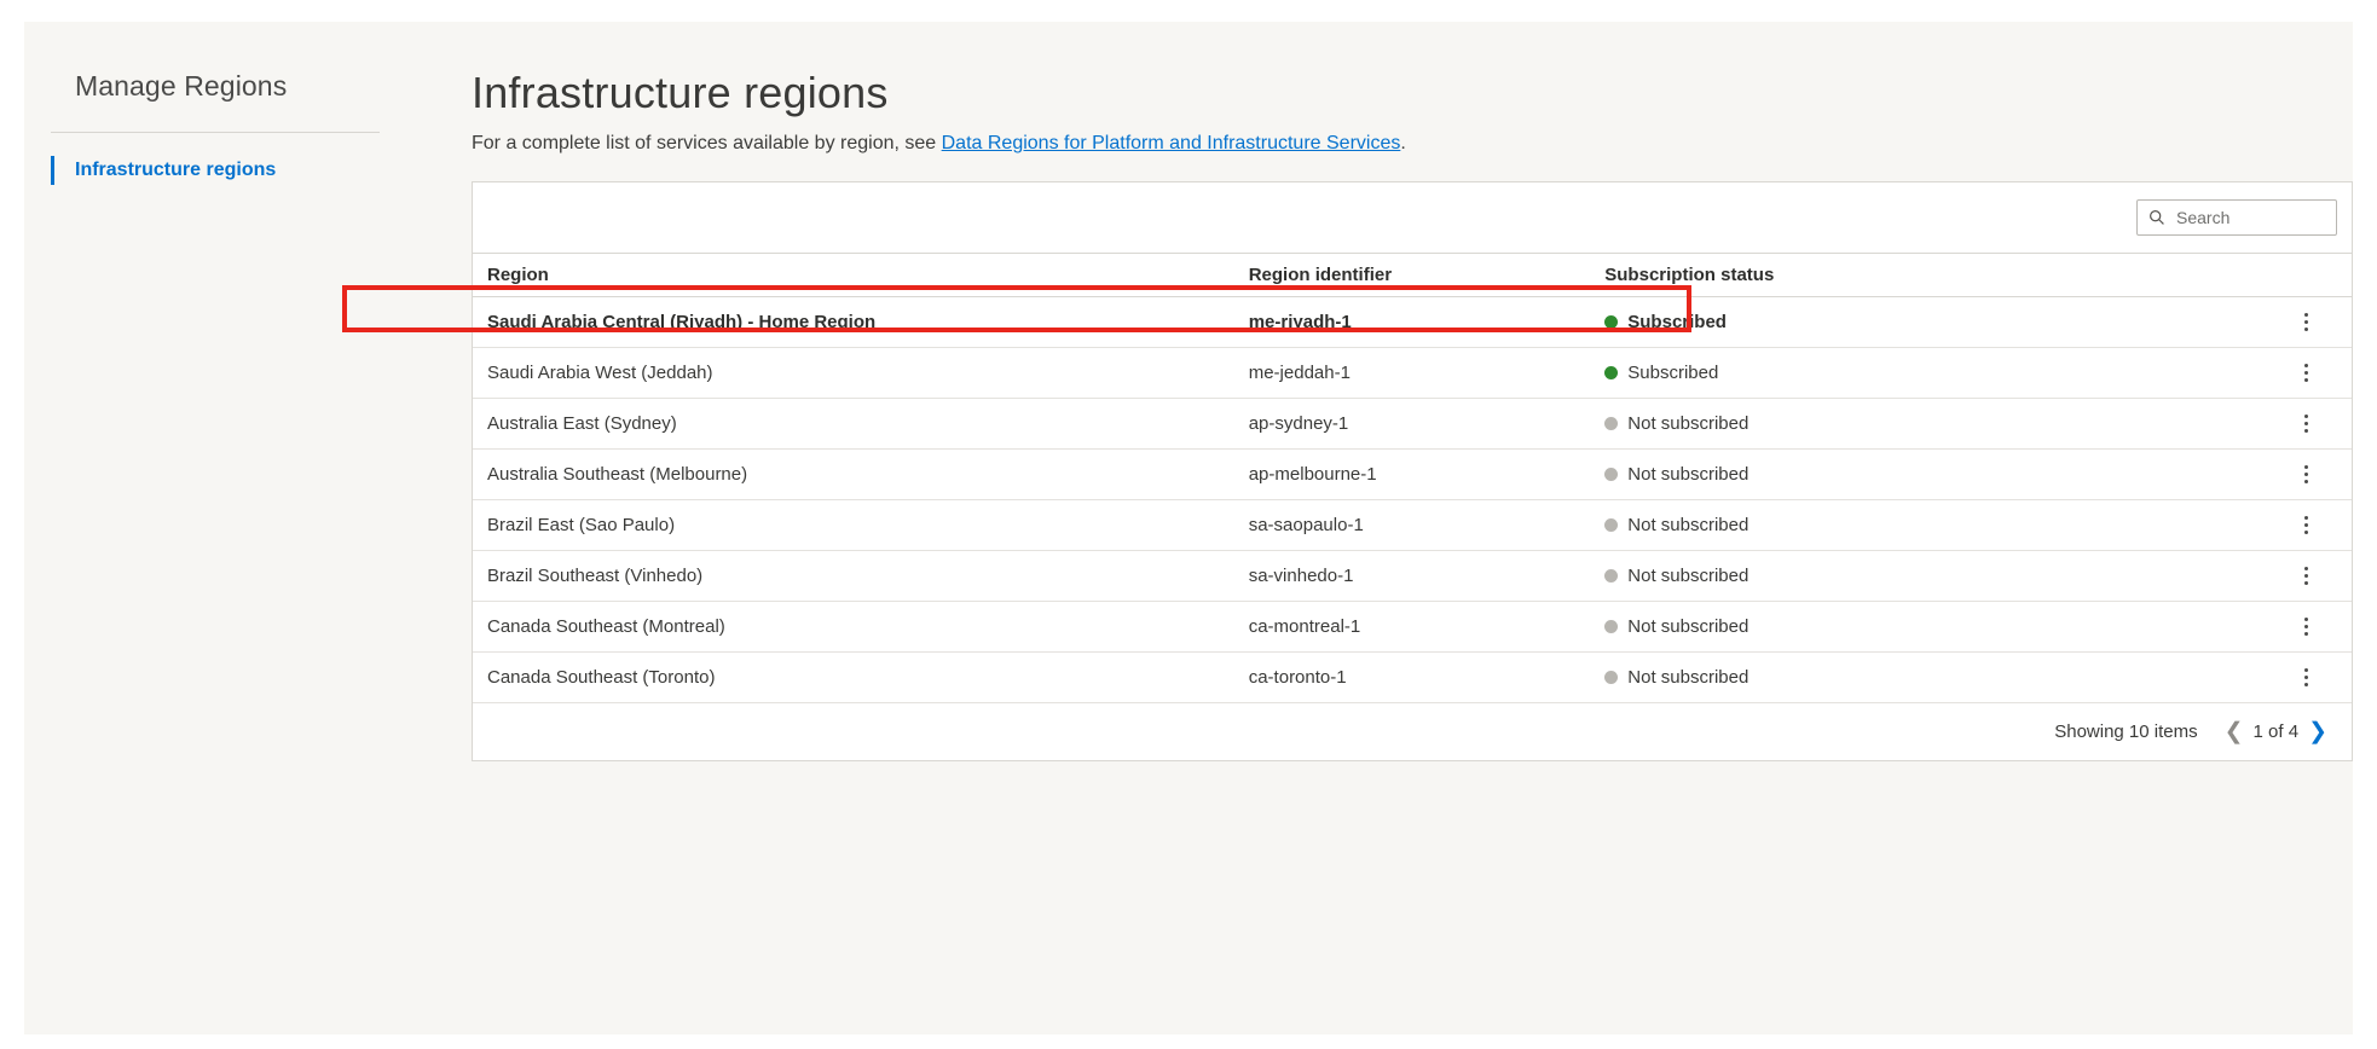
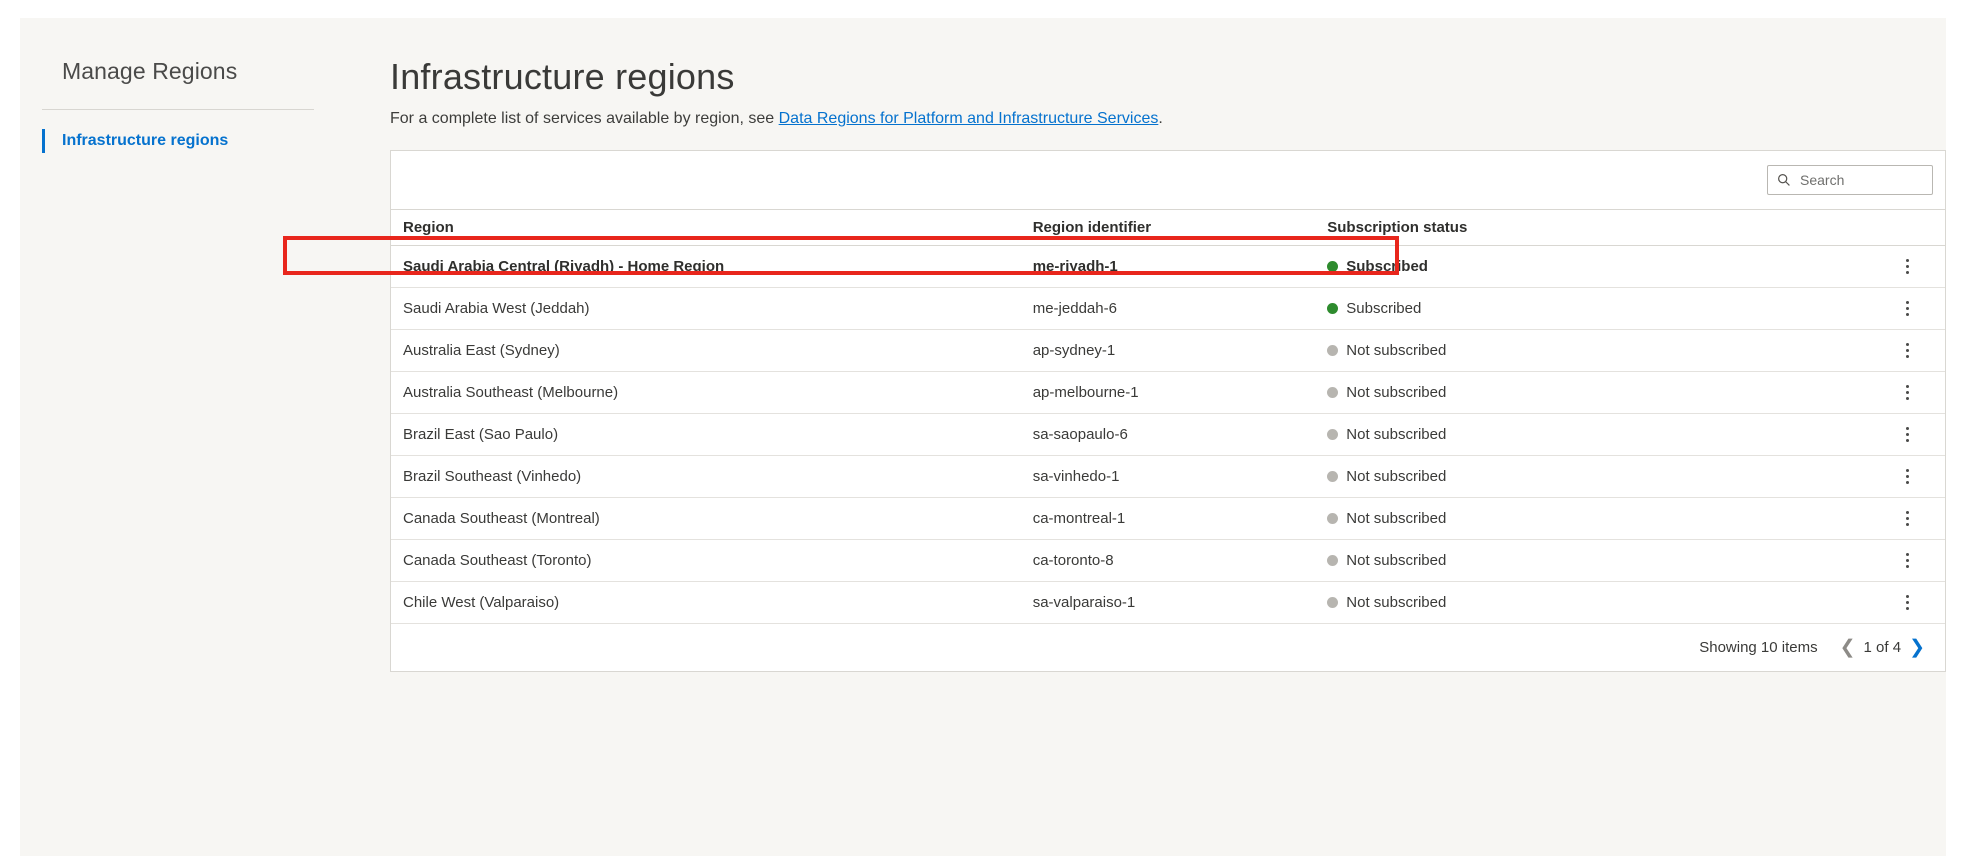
  Manage Regions
  Infrastructure regions
  Infrastructure regions
  For a complete list of services available by region, see Data Regions for Platform and Infrastructure Services.
  Search
  Region	Region identifier	Subscription status
  Saudi Arabia Central (Riyadh) - Home Region	me-riyadh-1	Subscribed
- Saudi Arabia West (Jeddah)	me-jeddah-1	Subscribed
+ Saudi Arabia West (Jeddah)	me-jeddah-6	Subscribed
  Australia East (Sydney)	ap-sydney-1	Not subscribed
  Australia Southeast (Melbourne)	ap-melbourne-1	Not subscribed
- Brazil East (Sao Paulo)	sa-saopaulo-1	Not subscribed
+ Brazil East (Sao Paulo)	sa-saopaulo-6	Not subscribed
  Brazil Southeast (Vinhedo)	sa-vinhedo-1	Not subscribed
  Canada Southeast (Montreal)	ca-montreal-1	Not subscribed
- Canada Southeast (Toronto)	ca-toronto-1	Not subscribed
+ Canada Southeast (Toronto)	ca-toronto-8	Not subscribed
+ Chile West (Valparaiso)	sa-valparaiso-1	Not subscribed
  Showing 10 items
  ❮
  1 of 4
  ❯
